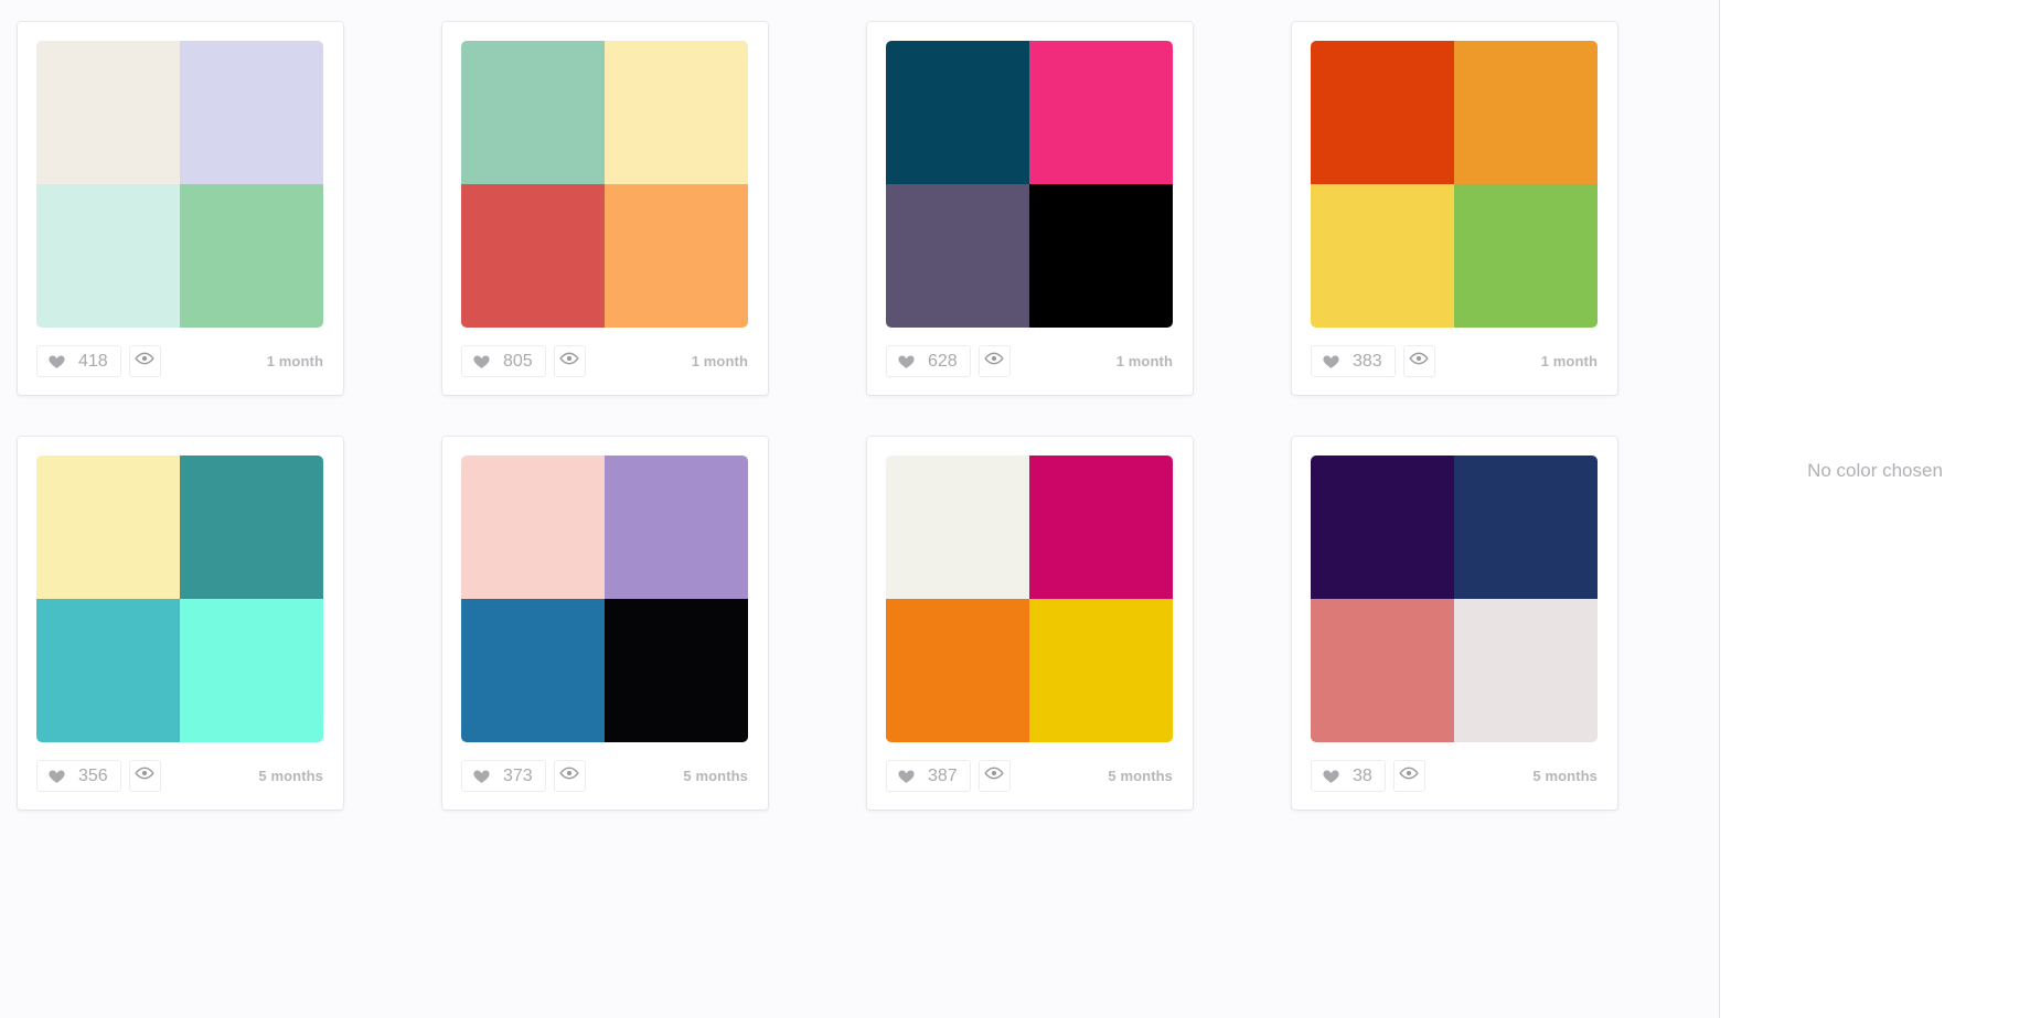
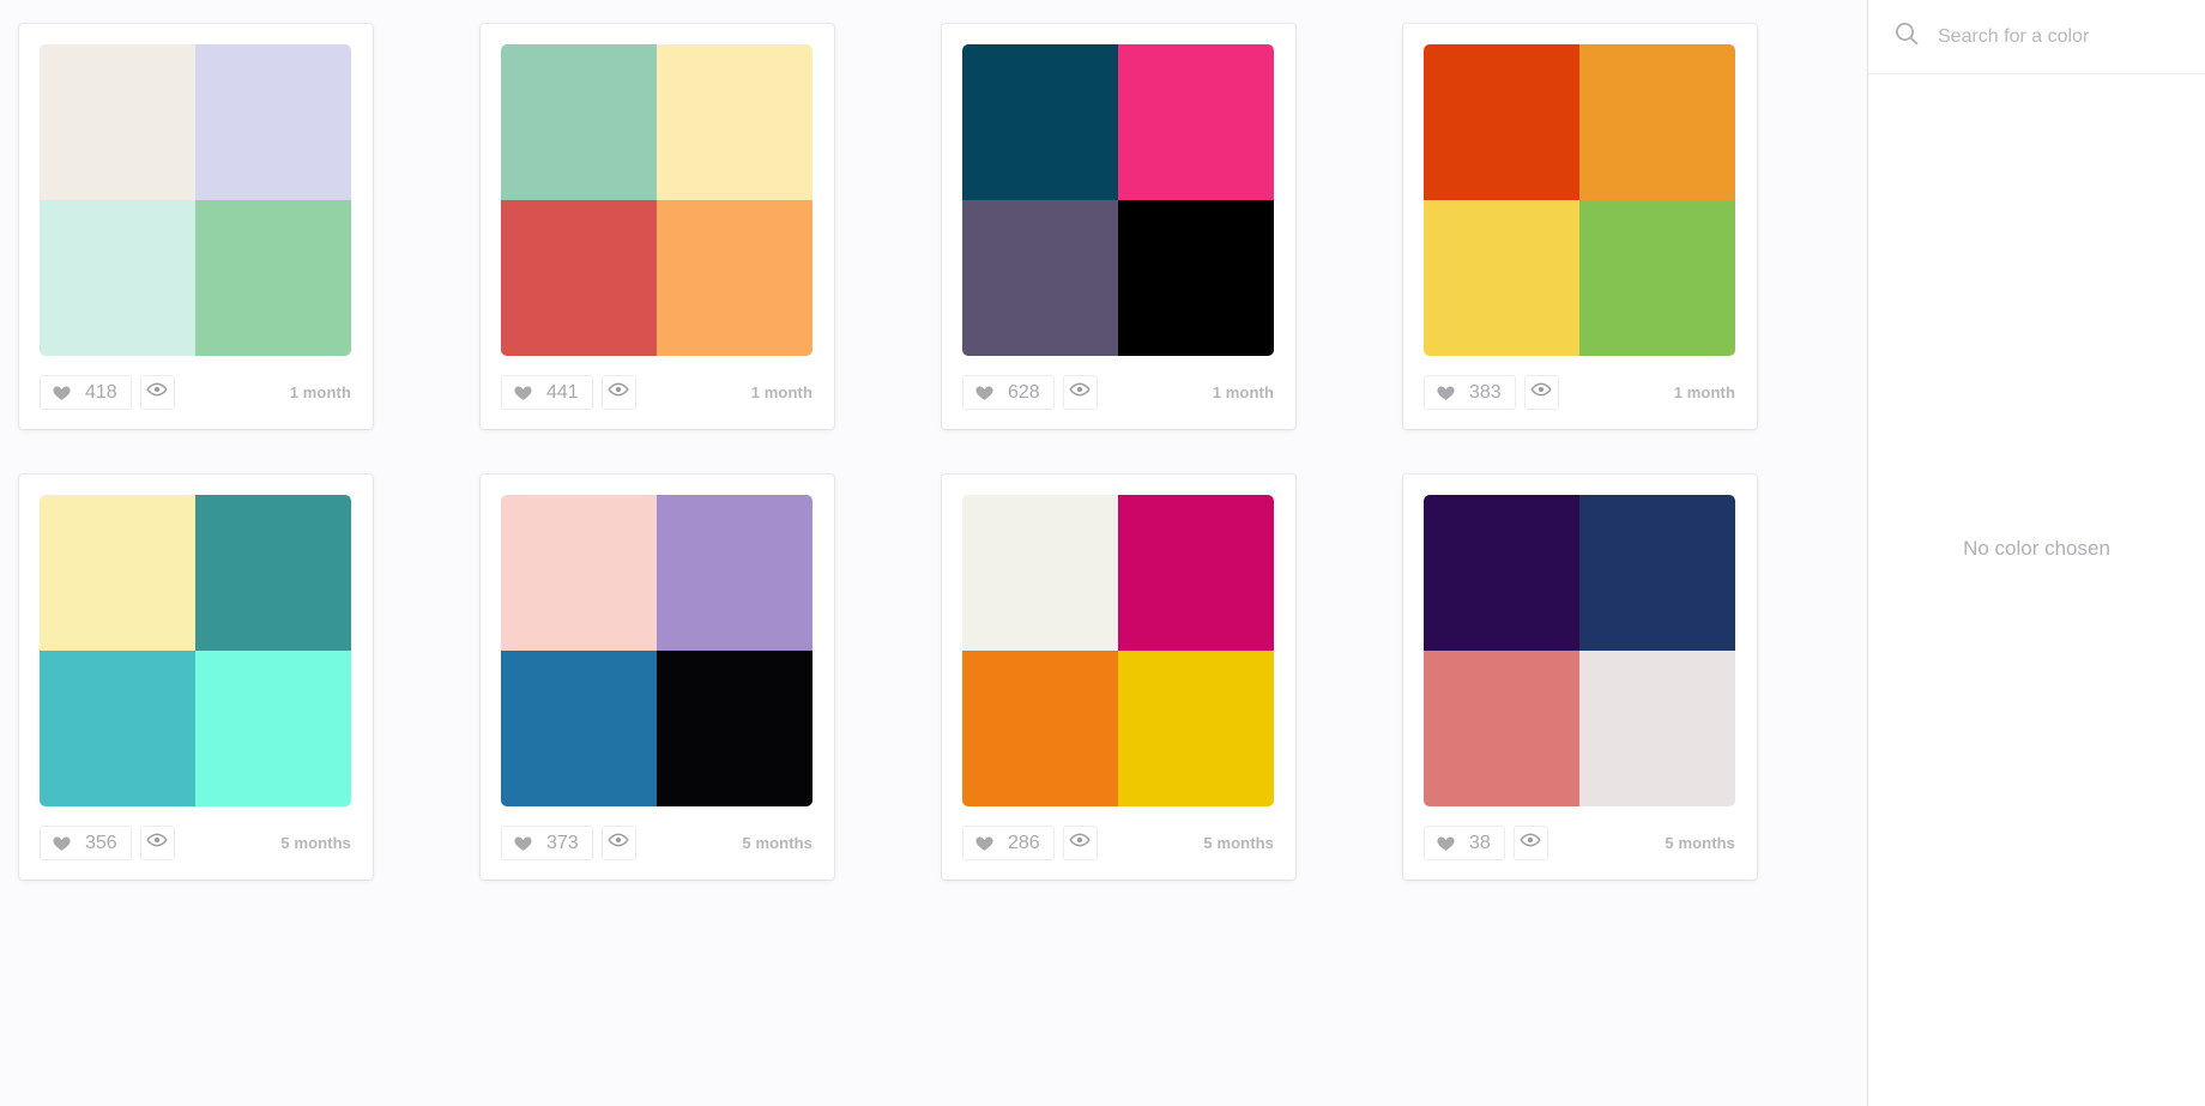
  418
  1 month
- 805
+ 441
  1 month
  628
  1 month
  383
  1 month
  356
  5 months
  373
  5 months
- 387
+ 286
  5 months
  38
  5 months
+ Search for a color
  No color chosen
